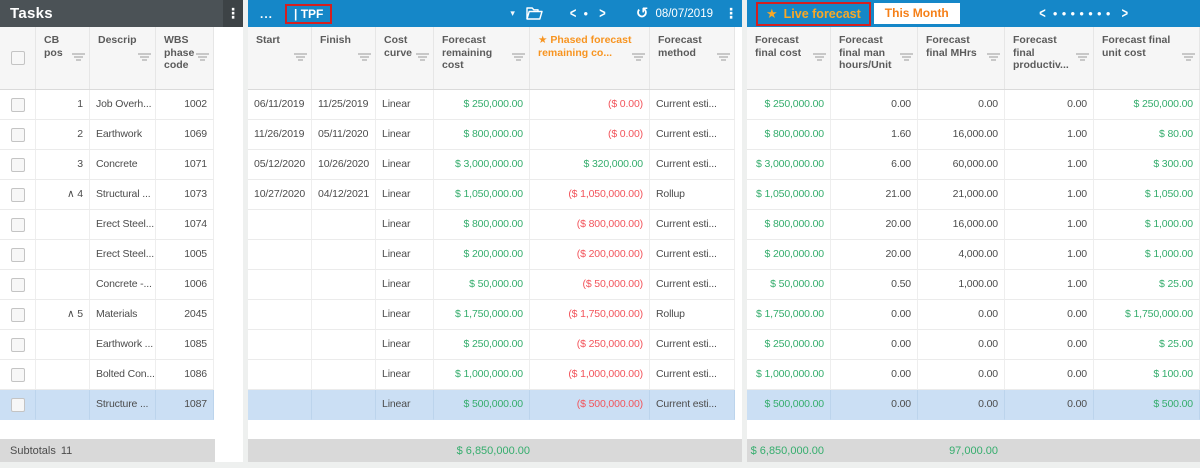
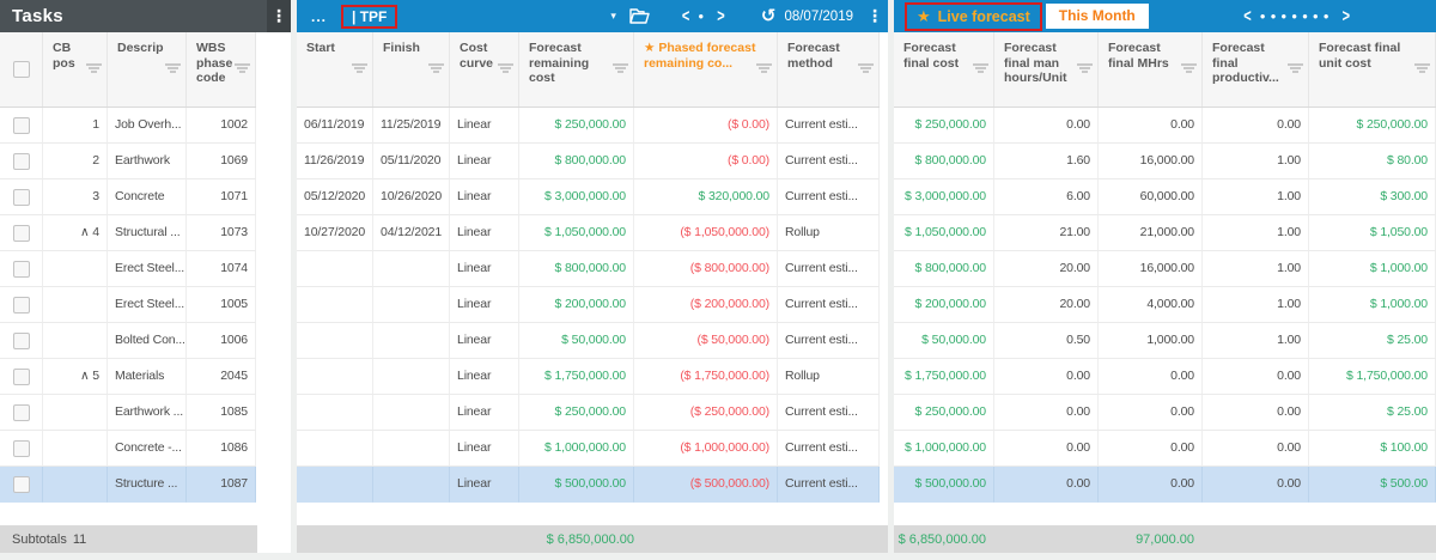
  Tasks
  ⋮
  CB pos
  Descrip
  WBS phase code
  1
  Job Overh...
  1002
  2
  Earthwork
  1069
  3
  Concrete
  1071
  ∧ 4
  Structural ...
  1073
  Erect Steel...
  1074
  Erect Steel...
  1005
- Concrete -...
+ Bolted Con...
  1006
  ∧ 5
  Materials
  2045
  Earthwork ...
  1085
- Bolted Con...
+ Concrete -...
  1086
  Structure ...
  1087
  Subtotals
  11
  ...
  | TPF
  ▾
  <
  ●
  >
  ↺
  08/07/2019
  ⋮
  Start
  Finish
  Cost curve
  Forecast remaining cost
  ★ Phased forecast remaining co...
  Forecast method
  06/11/2019
  11/25/2019
  Linear
  $ 250,000.00
  ($ 0.00)
  Current esti...
  11/26/2019
  05/11/2020
  Linear
  $ 800,000.00
  ($ 0.00)
  Current esti...
  05/12/2020
  10/26/2020
  Linear
  $ 3,000,000.00
  $ 320,000.00
  Current esti...
  10/27/2020
  04/12/2021
  Linear
  $ 1,050,000.00
  ($ 1,050,000.00)
  Rollup
  Linear
  $ 800,000.00
  ($ 800,000.00)
  Current esti...
  Linear
  $ 200,000.00
  ($ 200,000.00)
  Current esti...
  Linear
  $ 50,000.00
  ($ 50,000.00)
  Current esti...
  Linear
  $ 1,750,000.00
  ($ 1,750,000.00)
  Rollup
  Linear
  $ 250,000.00
  ($ 250,000.00)
  Current esti...
  Linear
  $ 1,000,000.00
  ($ 1,000,000.00)
  Current esti...
  Linear
  $ 500,000.00
  ($ 500,000.00)
  Current esti...
  $ 6,850,000.00
  ★
  Live forecast
  This Month
  <
  ●●●●●●●
  >
  Forecast final cost
  Forecast final man hours/Unit
  Forecast final MHrs
  Forecast final productiv...
  Forecast final unit cost
  $ 250,000.00
  0.00
  0.00
  0.00
  $ 250,000.00
  $ 800,000.00
  1.60
  16,000.00
  1.00
  $ 80.00
  $ 3,000,000.00
  6.00
  60,000.00
  1.00
  $ 300.00
  $ 1,050,000.00
  21.00
  21,000.00
  1.00
  $ 1,050.00
  $ 800,000.00
  20.00
  16,000.00
  1.00
  $ 1,000.00
  $ 200,000.00
  20.00
  4,000.00
  1.00
  $ 1,000.00
  $ 50,000.00
  0.50
  1,000.00
  1.00
  $ 25.00
  $ 1,750,000.00
  0.00
  0.00
  0.00
  $ 1,750,000.00
  $ 250,000.00
  0.00
  0.00
  0.00
  $ 25.00
  $ 1,000,000.00
  0.00
  0.00
  0.00
  $ 100.00
  $ 500,000.00
  0.00
  0.00
  0.00
  $ 500.00
  $ 6,850,000.00
  97,000.00
